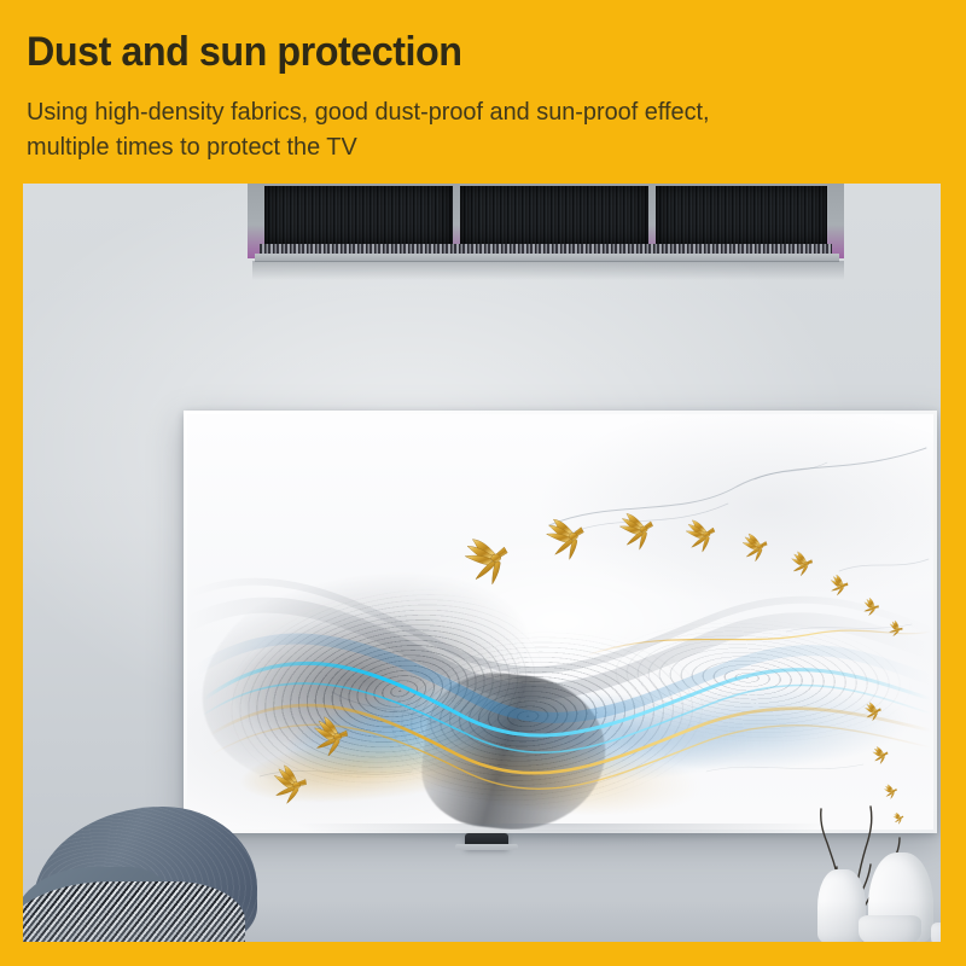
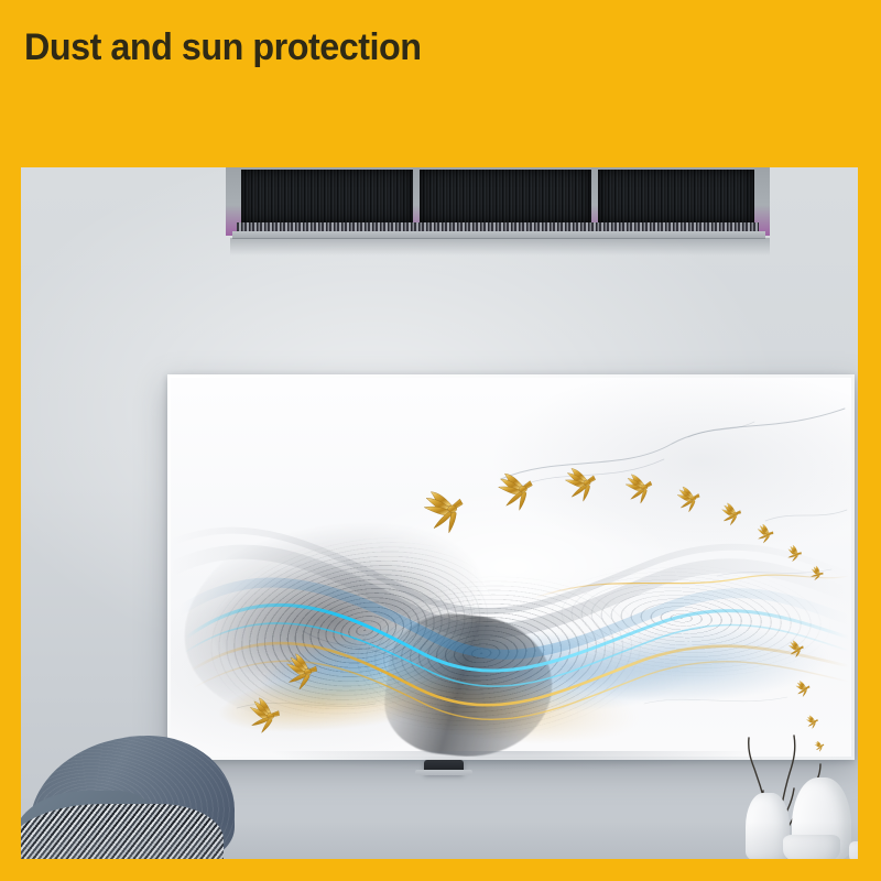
  Dust and sun protection
- Using high-density fabrics, good dust-proof and sun-proof effect,
- multiple times to protect the TV
